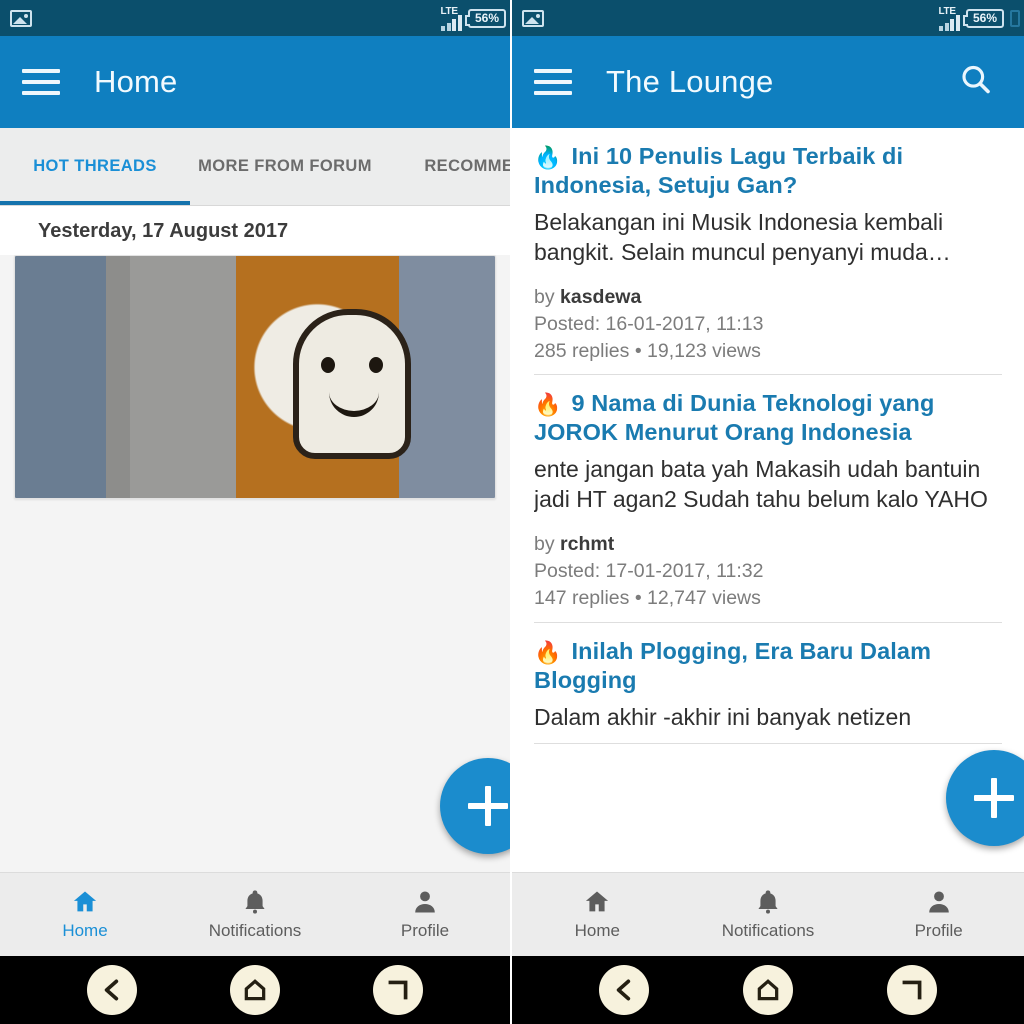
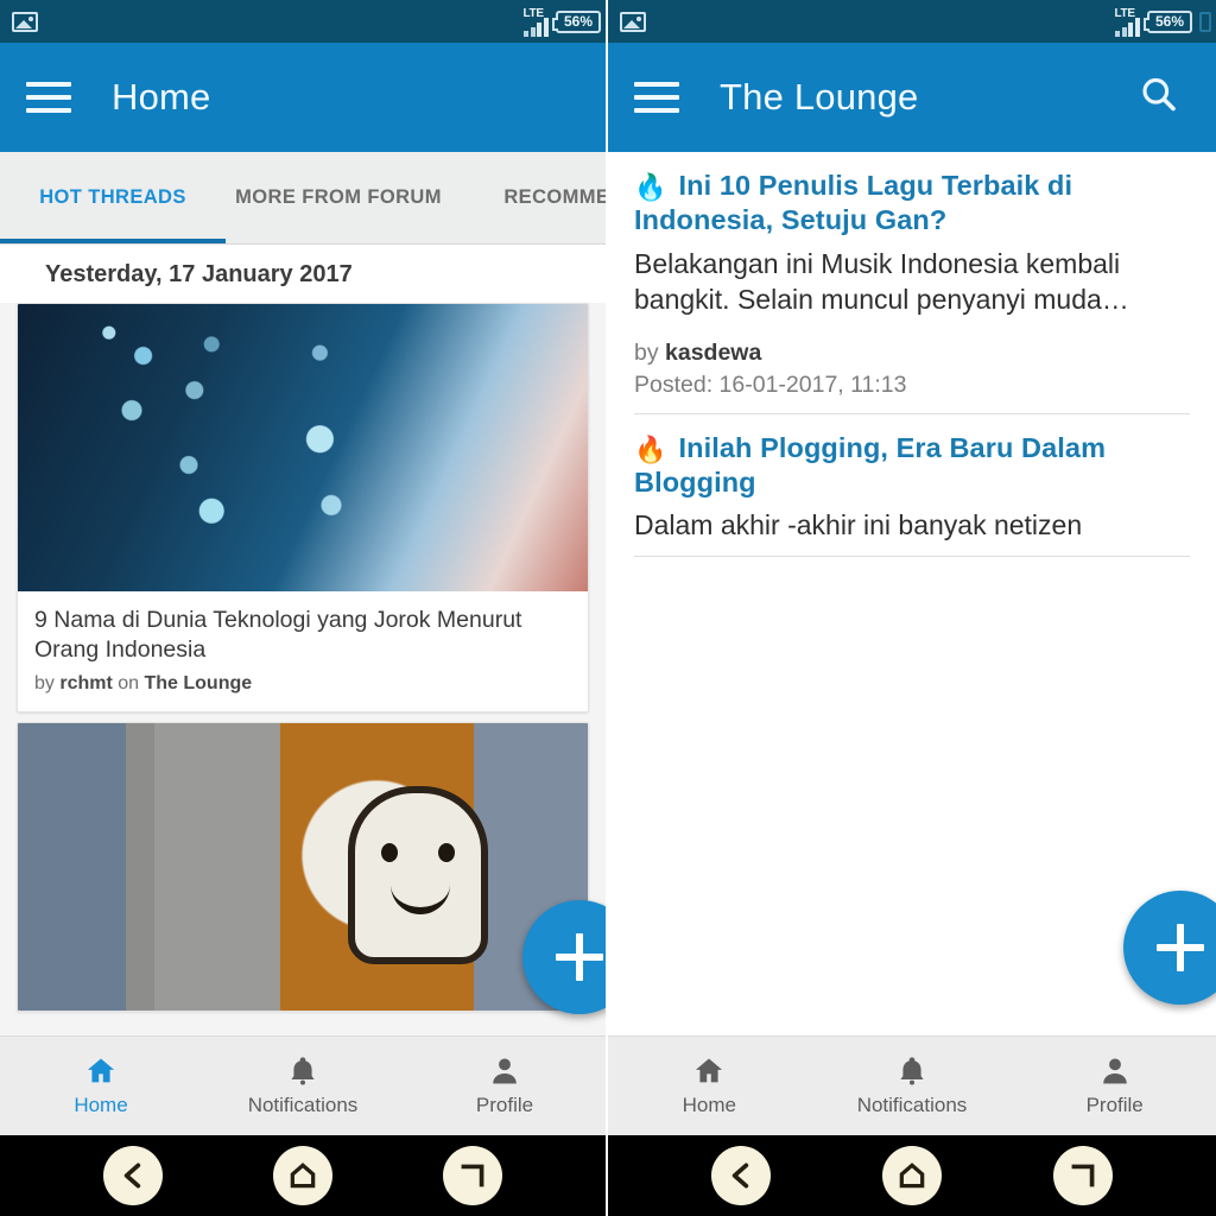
  LTE
  56%
  Home
  HOT THREADS
  MORE FROM FORUM
  RECOMME
- Yesterday, 17 August 2017
+ Yesterday, 17 January 2017
+ 9 Nama di Dunia Teknologi yang Jorok Menurut Orang Indonesia
+ by rchmt on The Lounge
  Home
  Notifications
  Profile
  LTE
  56%
  The Lounge
  🔥 Ini 10 Penulis Lagu Terbaik di Indonesia, Setuju Gan?
  Belakangan ini Musik Indonesia kembali
  bangkit. Selain muncul penyanyi muda…
  by kasdewa
  Posted: 16-01-2017, 11:13
- 285 replies • 19,123 views
- 🔥 9 Nama di Dunia Teknologi yang JOROK Menurut Orang Indonesia
- ente jangan bata yah Makasih udah bantuin
- jadi HT agan2 Sudah tahu belum kalo YAHO
- by rchmt
- Posted: 17-01-2017, 11:32
- 147 replies • 12,747 views
  🔥 Inilah Plogging, Era Baru Dalam Blogging
  Dalam akhir -akhir ini banyak netizen
  Home
  Notifications
  Profile
